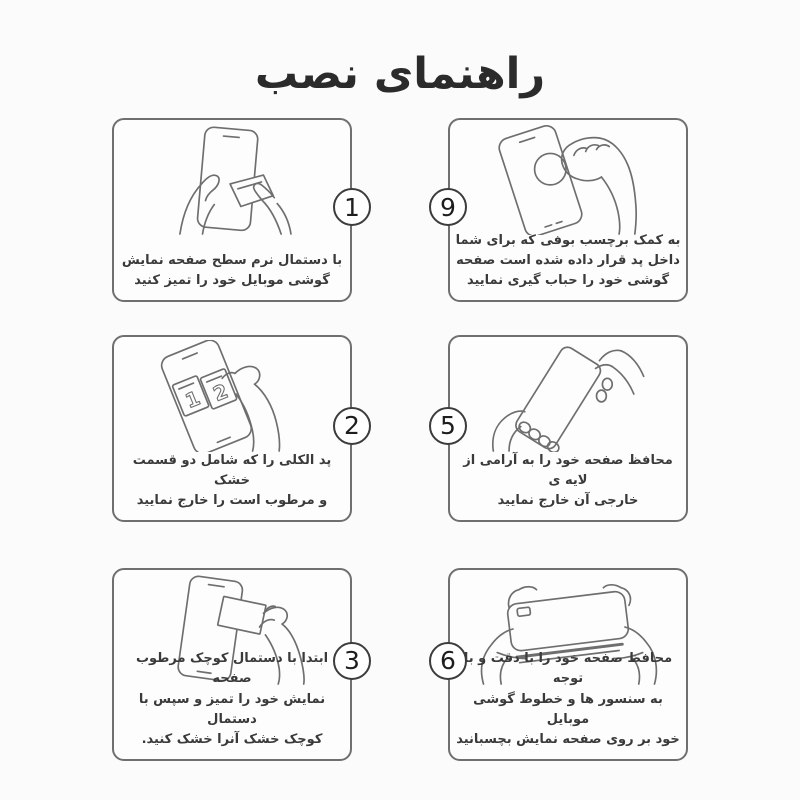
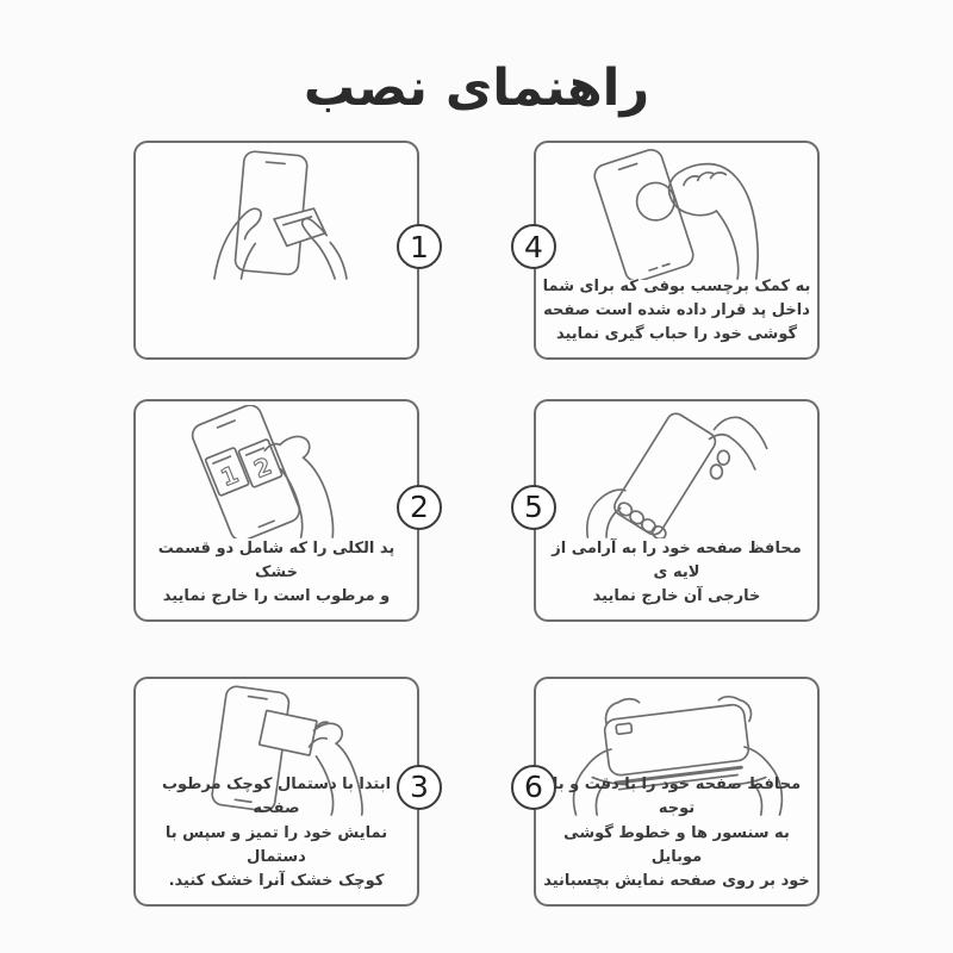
  راهنمای نصب
  1
- با دستمال نرم سطح صفحه نمایش
- گوشی موبایل خود را تمیز کنید
  2
  پد الکلی را که شامل دو قسمت خشک
  و مرطوب است را خارج نمایید
  3
  ابتدا با دستمال کوچک مرطوب صفحه
  نمایش خود را تمیز و سپس با دستمال
  کوچک خشک آنرا خشک کنید.
- 9
+ 4
  به کمک برچسب بوفی که برای شما
  داخل پد قرار داده شده است صفحه
  گوشی خود را حباب گیری نمایید
  5
  محافظ صفحه خود را به آرامی از لایه ی
  خارجی آن خارج نمایید
  6
  محافظ صفحه خود را با دقت و ب توجه
  به سنسور ها و خطوط گوشی موبایل
  خود بر روی صفحه نمایش بچسبانید
